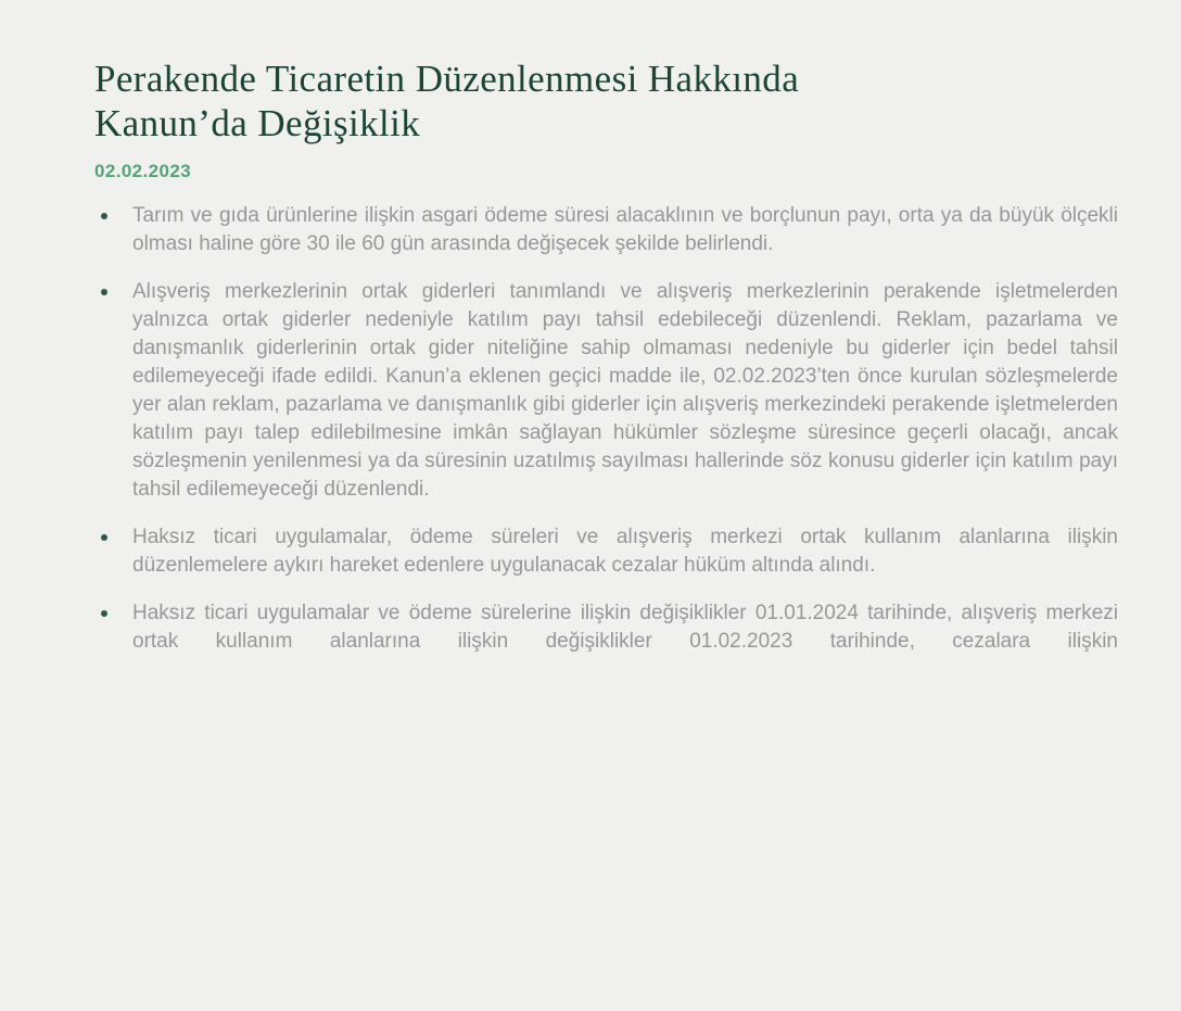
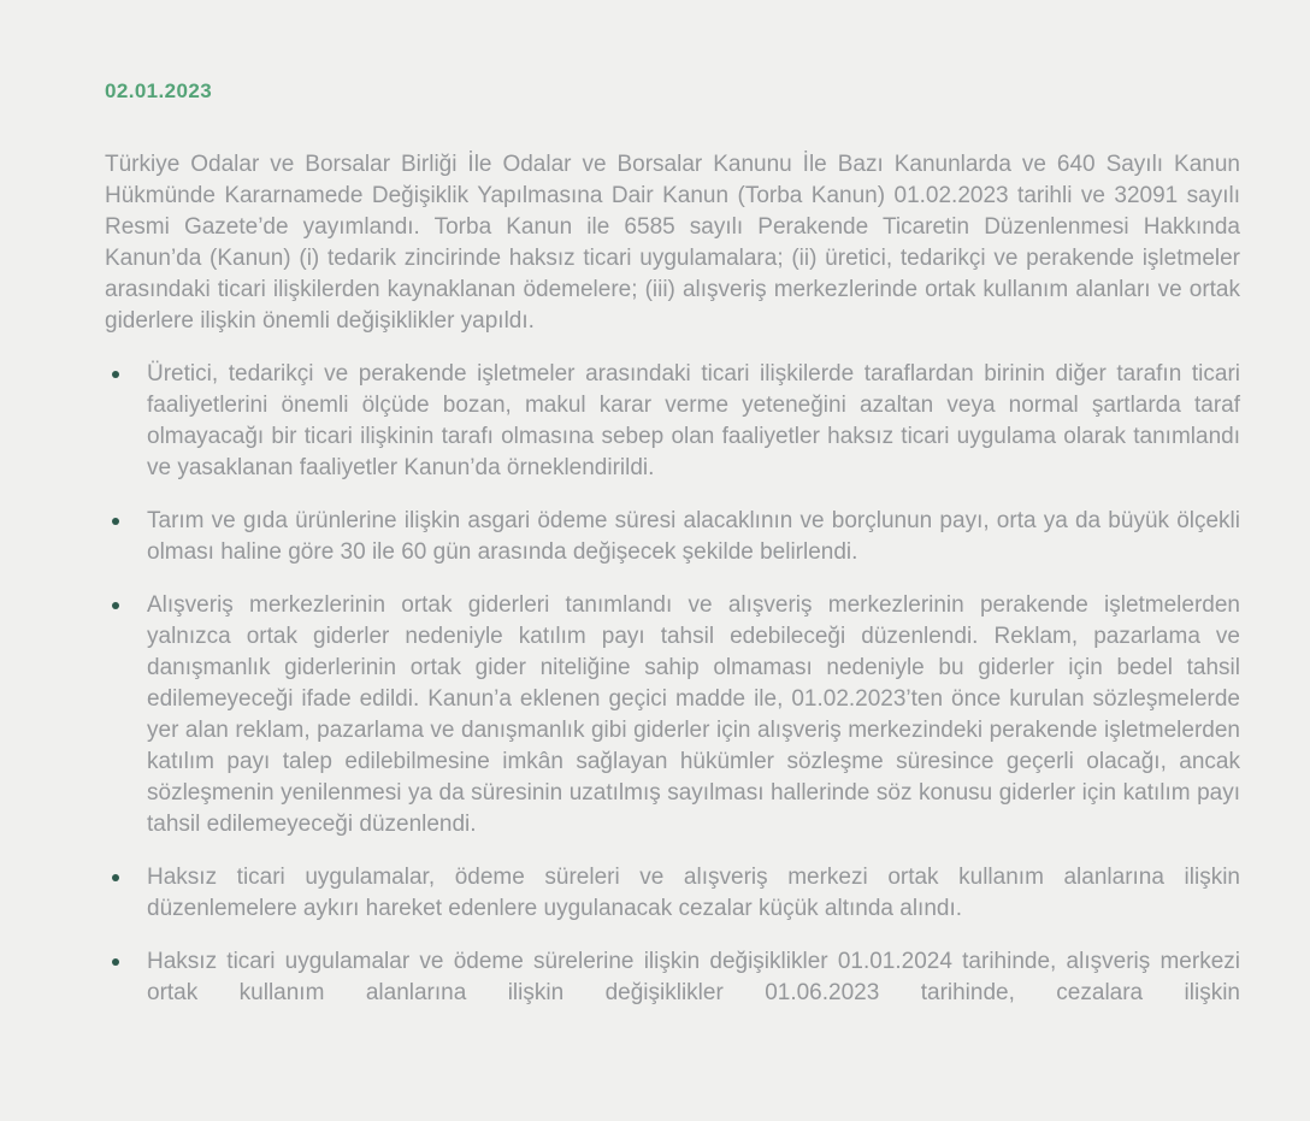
- Perakende Ticaretin Düzenlenmesi Hakkında
- Kanun’da Değişiklik
- 02.02.2023
+ 02.01.2023
+ Türkiye Odalar ve Borsalar Birliği İle Odalar ve Borsalar Kanunu İle Bazı Kanunlarda ve 640 Sayılı Kanun Hükmünde Kararnamede Değişiklik Yapılmasına Dair Kanun (Torba Kanun) 01.02.2023 tarihli ve 32091 sayılı Resmi Gazete’de yayımlandı. Torba Kanun ile 6585 sayılı Perakende Ticaretin Düzenlenmesi Hakkında Kanun’da (Kanun) (i) tedarik zincirinde haksız ticari uygulamalara; (ii) üretici, tedarikçi ve perakende işletmeler arasındaki ticari ilişkilerden kaynaklanan ödemelere; (iii) alışveriş merkezlerinde ortak kullanım alanları ve ortak giderlere ilişkin önemli değişiklikler yapıldı.
+ Üretici, tedarikçi ve perakende işletmeler arasındaki ticari ilişkilerde taraflardan birinin diğer tarafın ticari faaliyetlerini önemli ölçüde bozan, makul karar verme yeteneğini azaltan veya normal şartlarda taraf olmayacağı bir ticari ilişkinin tarafı olmasına sebep olan faaliyetler haksız ticari uygulama olarak tanımlandı ve yasaklanan faaliyetler Kanun’da örneklendirildi.
  Tarım ve gıda ürünlerine ilişkin asgari ödeme süresi alacaklının ve borçlunun payı, orta ya da büyük ölçekli olması haline göre 30 ile 60 gün arasında değişecek şekilde belirlendi.
- Alışveriş merkezlerinin ortak giderleri tanımlandı ve alışveriş merkezlerinin perakende işletmelerden yalnızca ortak giderler nedeniyle katılım payı tahsil edebileceği düzenlendi. Reklam, pazarlama ve danışmanlık giderlerinin ortak gider niteliğine sahip olmaması nedeniyle bu giderler için bedel tahsil edilemeyeceği ifade edildi. Kanun’a eklenen geçici madde ile, 02.02.2023’ten önce kurulan sözleşmelerde yer alan reklam, pazarlama ve danışmanlık gibi giderler için alışveriş merkezindeki perakende işletmelerden katılım payı talep edilebilmesine imkân sağlayan hükümler sözleşme süresince geçerli olacağı, ancak sözleşmenin yenilenmesi ya da süresinin uzatılmış sayılması hallerinde söz konusu giderler için katılım payı tahsil edilemeyeceği düzenlendi.
+ Alışveriş merkezlerinin ortak giderleri tanımlandı ve alışveriş merkezlerinin perakende işletmelerden yalnızca ortak giderler nedeniyle katılım payı tahsil edebileceği düzenlendi. Reklam, pazarlama ve danışmanlık giderlerinin ortak gider niteliğine sahip olmaması nedeniyle bu giderler için bedel tahsil edilemeyeceği ifade edildi. Kanun’a eklenen geçici madde ile, 01.02.2023’ten önce kurulan sözleşmelerde yer alan reklam, pazarlama ve danışmanlık gibi giderler için alışveriş merkezindeki perakende işletmelerden katılım payı talep edilebilmesine imkân sağlayan hükümler sözleşme süresince geçerli olacağı, ancak sözleşmenin yenilenmesi ya da süresinin uzatılmış sayılması hallerinde söz konusu giderler için katılım payı tahsil edilemeyeceği düzenlendi.
- Haksız ticari uygulamalar, ödeme süreleri ve alışveriş merkezi ortak kullanım alanlarına ilişkin düzenlemelere aykırı hareket edenlere uygulanacak cezalar hüküm altında alındı.
+ Haksız ticari uygulamalar, ödeme süreleri ve alışveriş merkezi ortak kullanım alanlarına ilişkin düzenlemelere aykırı hareket edenlere uygulanacak cezalar küçük altında alındı.
- Haksız ticari uygulamalar ve ödeme sürelerine ilişkin değişiklikler 01.01.2024 tarihinde, alışveriş merkezi ortak kullanım alanlarına ilişkin değişiklikler 01.02.2023 tarihinde, cezalara ilişkin
+ Haksız ticari uygulamalar ve ödeme sürelerine ilişkin değişiklikler 01.01.2024 tarihinde, alışveriş merkezi ortak kullanım alanlarına ilişkin değişiklikler 01.06.2023 tarihinde, cezalara ilişkin
